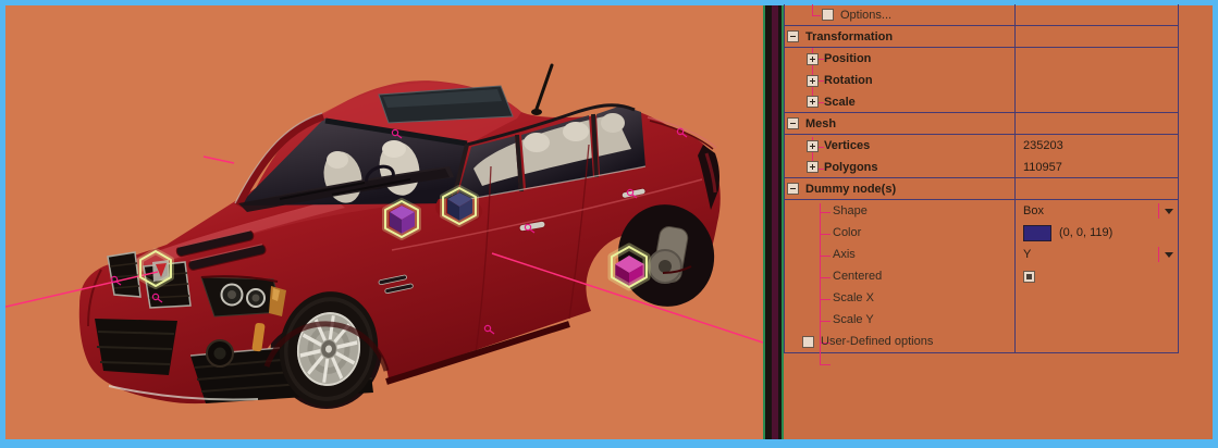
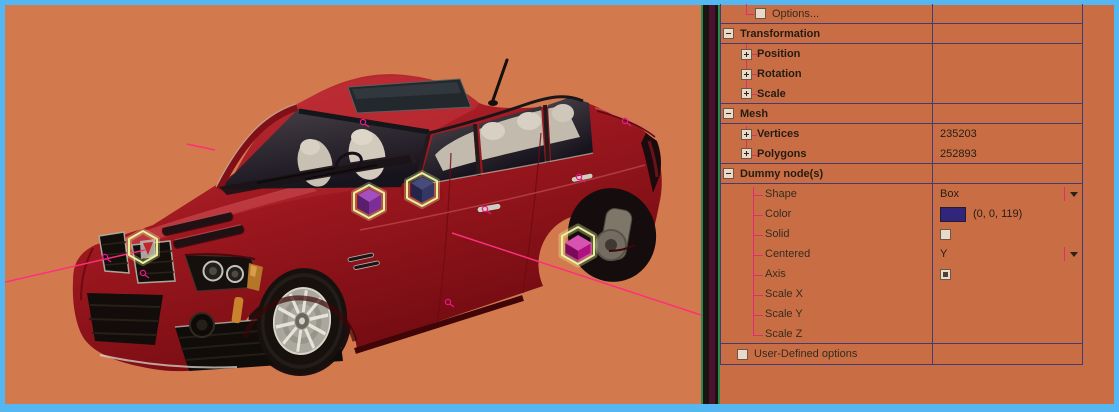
  Options...
  Transformation
  Position
  Rotation
  Scale
  Mesh
  Vertices
  235203
  Polygons
- 110957
+ 252893
  Dummy node(s)
  Shape
  Box
  Color
  (0, 0, 119)
+ Solid
- Axis
+ Centered
  Y
- Centered
+ Axis
  Scale X
  Scale Y
+ Scale Z
  User-Defined options
